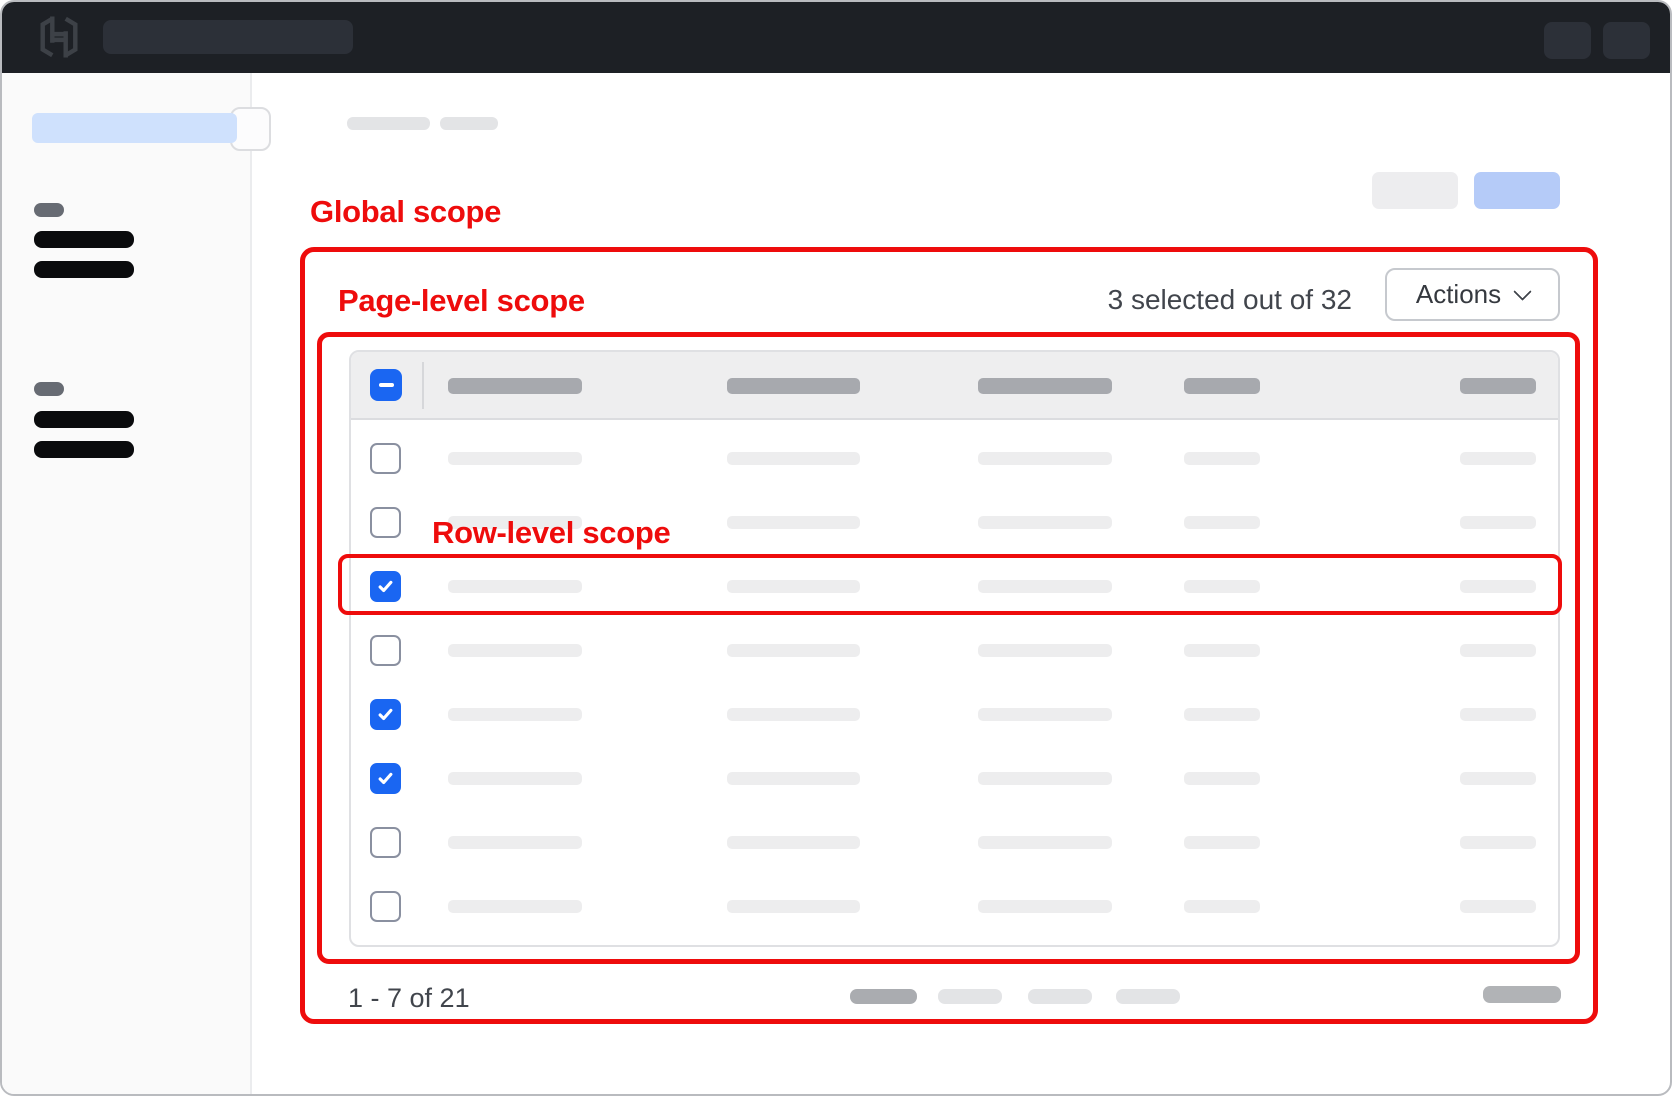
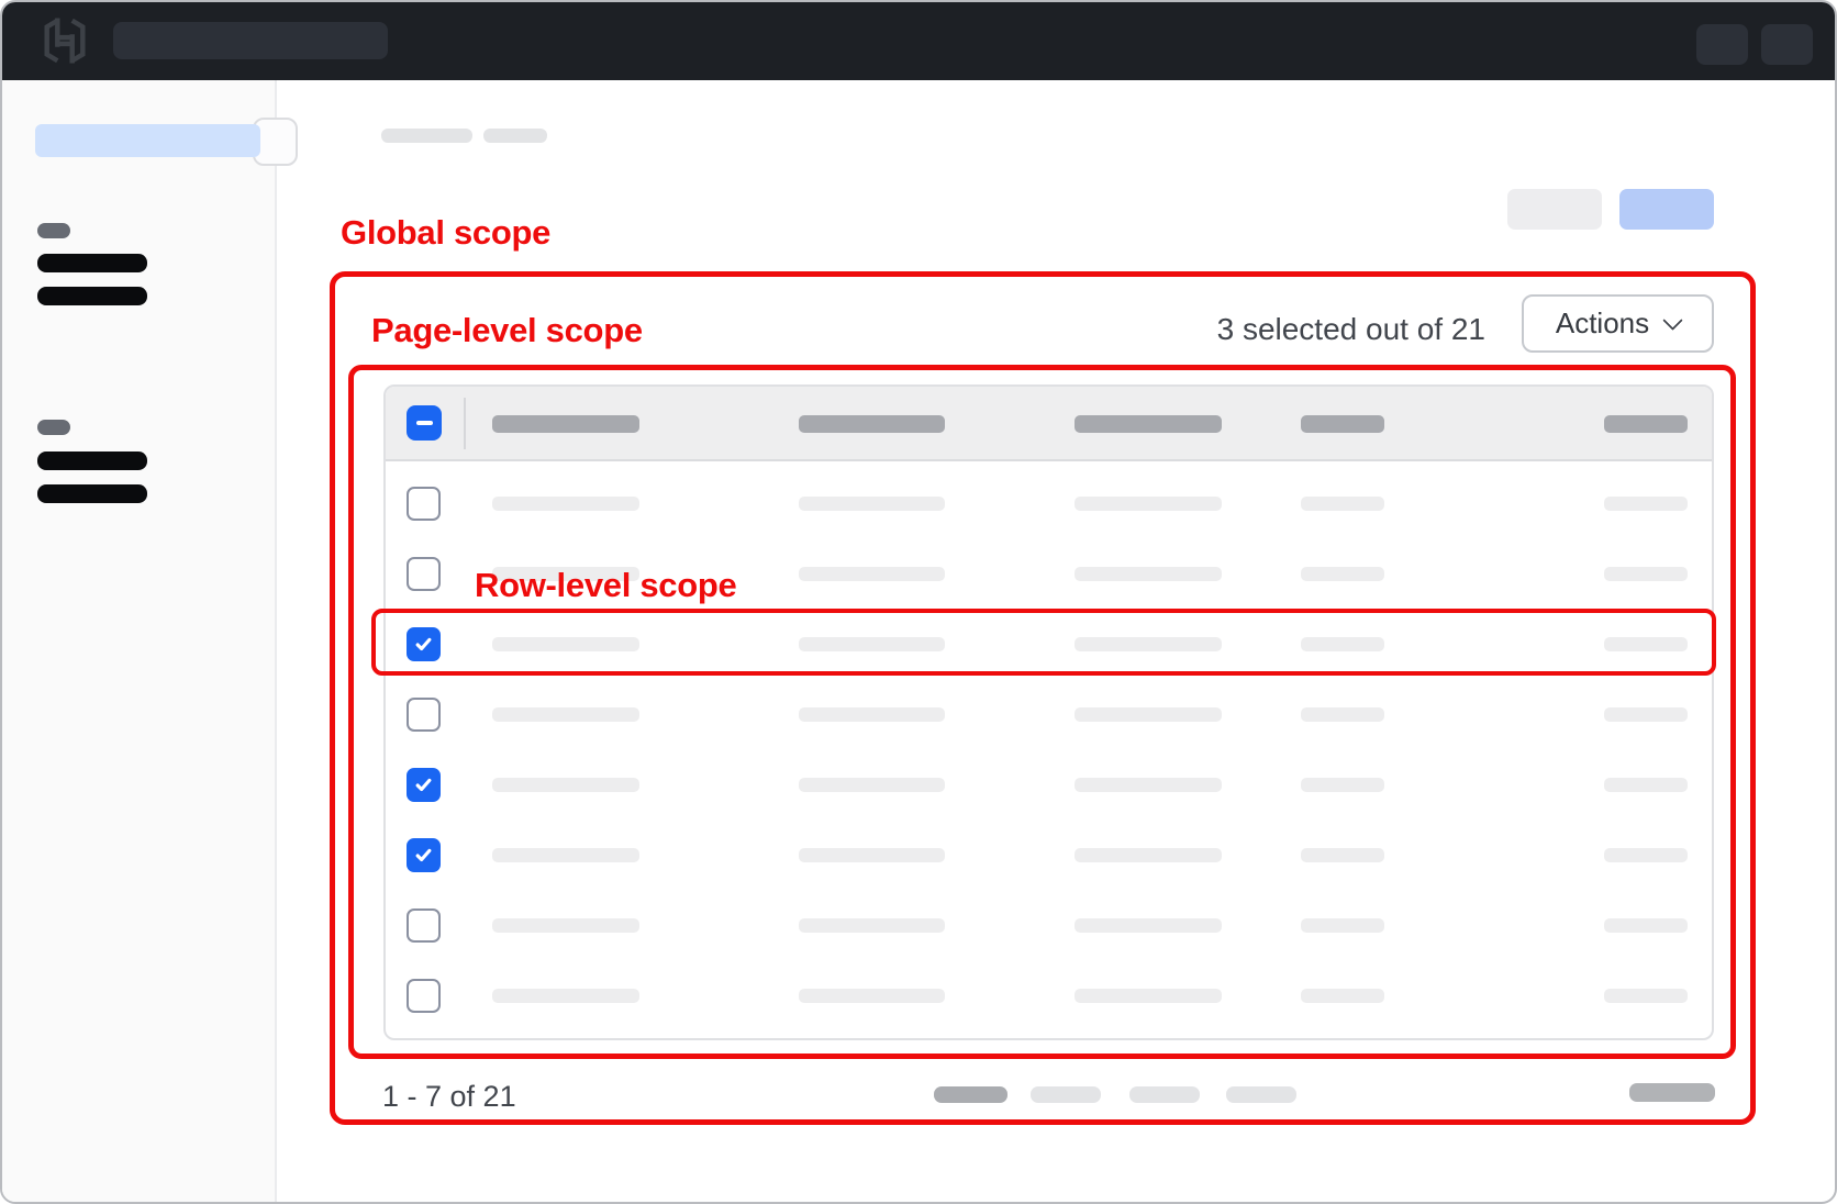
  Global scope
  Page-level scope
  Row-level scope
- 3 selected out of 32
+ 3 selected out of 21
  Actions
  1 - 7 of 21
